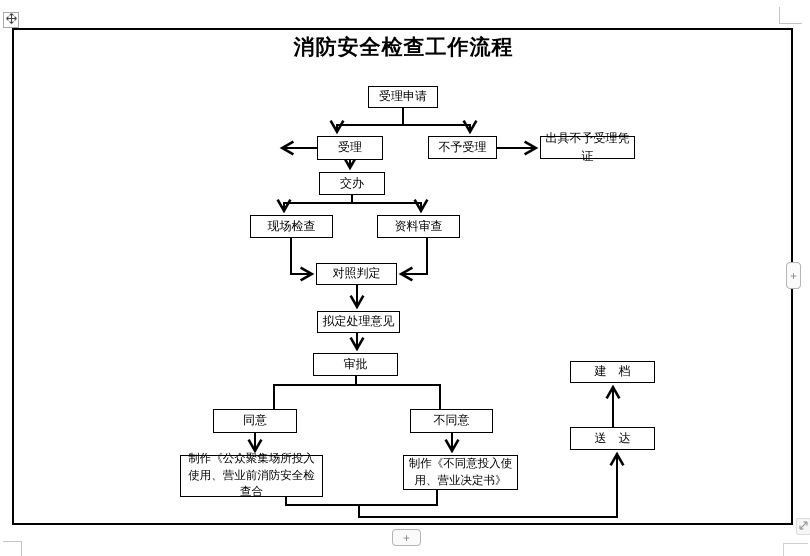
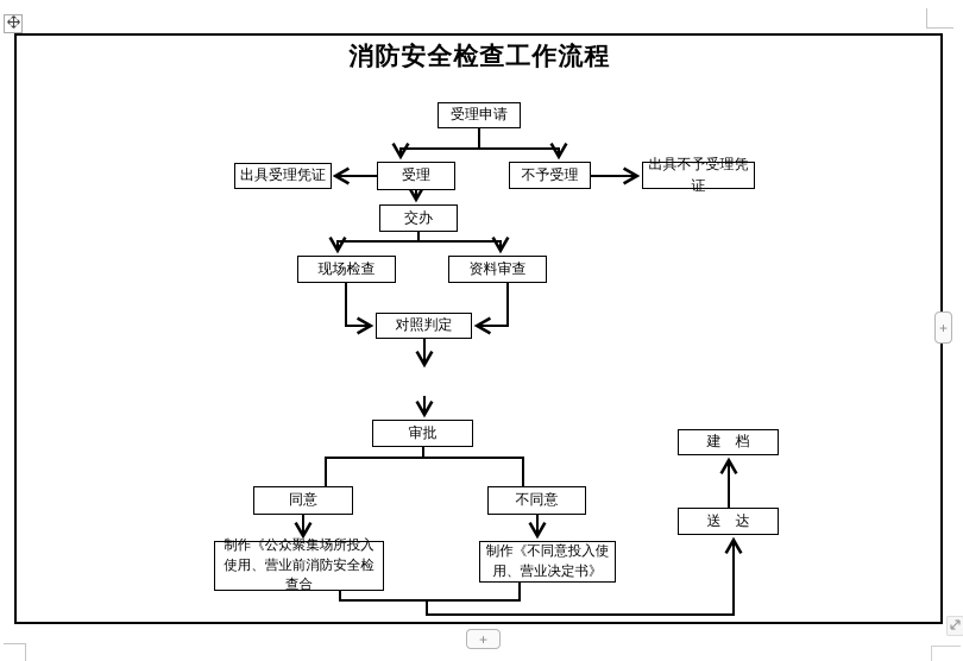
  消防安全检查工作流程
  受理申请
+ 出具受理凭证
  受理
  不予受理
  出具不予受理凭证
  交办
  现场检查
  资料审查
  对照判定
- 拟定处理意见
  审批
  同意
  不同意
  制作《公众聚集场所投入使用、营业前消防安全检查合
  制作《不同意投入使用、营业决定书》
  建 档
  送 达
  +
  +
